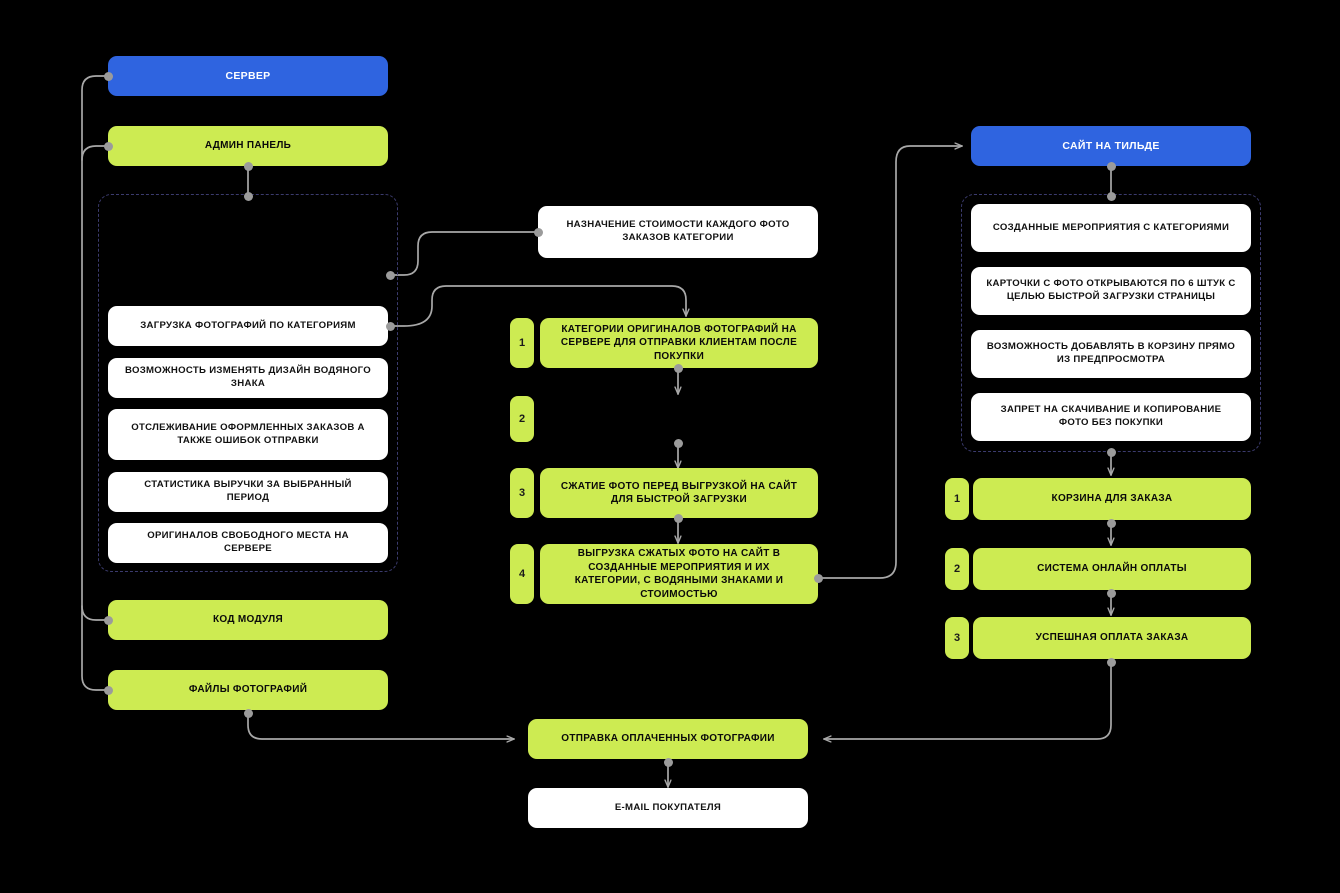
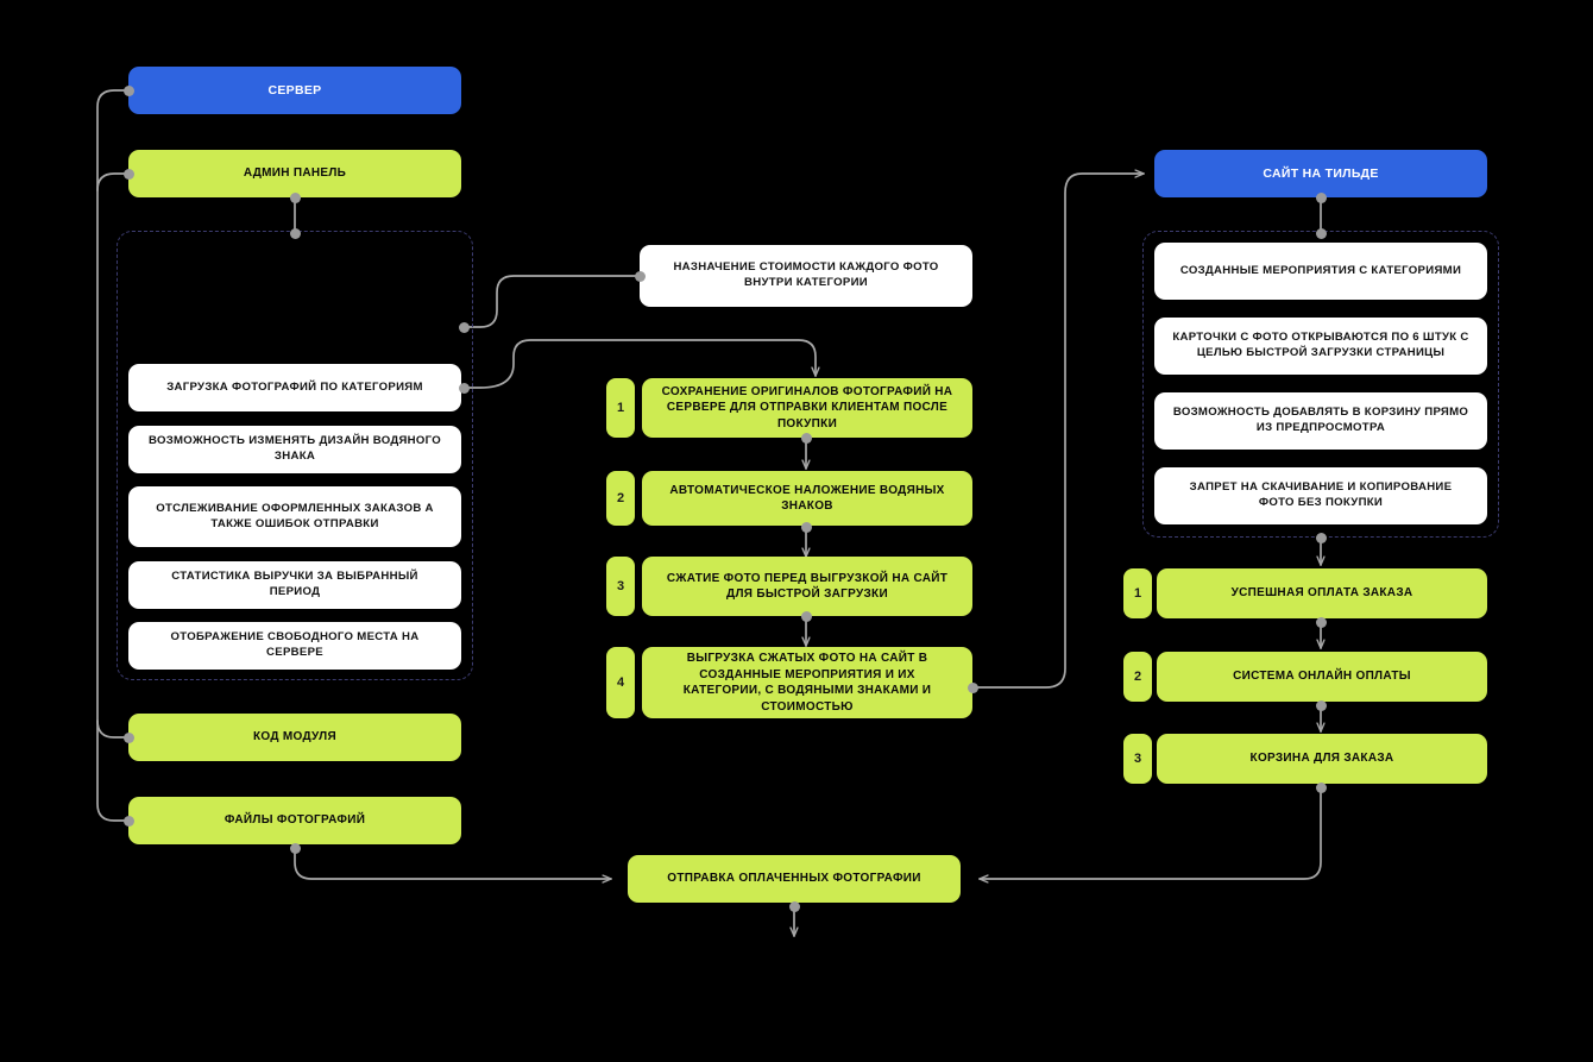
  СЕРВЕР
  АДМИН ПАНЕЛЬ
  ЗАГРУЗКА ФОТОГРАФИЙ ПО КАТЕГОРИЯМ
  ВОЗМОЖНОСТЬ ИЗМЕНЯТЬ ДИЗАЙН ВОДЯНОГО ЗНАКА
  ОТСЛЕЖИВАНИЕ ОФОРМЛЕННЫХ ЗАКАЗОВ А ТАКЖЕ ОШИБОК ОТПРАВКИ
  СТАТИСТИКА ВЫРУЧКИ ЗА ВЫБРАННЫЙ ПЕРИОД
- ОРИГИНАЛОВ СВОБОДНОГО МЕСТА НА СЕРВЕРЕ
+ ОТОБРАЖЕНИЕ СВОБОДНОГО МЕСТА НА СЕРВЕРЕ
  КОД МОДУЛЯ
  ФАЙЛЫ ФОТОГРАФИЙ
- НАЗНАЧЕНИЕ СТОИМОСТИ КАЖДОГО ФОТО ЗАКАЗОВ КАТЕГОРИИ
+ НАЗНАЧЕНИЕ СТОИМОСТИ КАЖДОГО ФОТО ВНУТРИ КАТЕГОРИИ
  1
- КАТЕГОРИИ ОРИГИНАЛОВ ФОТОГРАФИЙ НА СЕРВЕРЕ ДЛЯ ОТПРАВКИ КЛИЕНТАМ ПОСЛЕ ПОКУПКИ
+ СОХРАНЕНИЕ ОРИГИНАЛОВ ФОТОГРАФИЙ НА СЕРВЕРЕ ДЛЯ ОТПРАВКИ КЛИЕНТАМ ПОСЛЕ ПОКУПКИ
  2
+ АВТОМАТИЧЕСКОЕ НАЛОЖЕНИЕ ВОДЯНЫХ ЗНАКОВ
  3
  СЖАТИЕ ФОТО ПЕРЕД ВЫГРУЗКОЙ НА САЙТ ДЛЯ БЫСТРОЙ ЗАГРУЗКИ
  4
  ВЫГРУЗКА СЖАТЫХ ФОТО НА САЙТ В СОЗДАННЫЕ МЕРОПРИЯТИЯ И ИХ КАТЕГОРИИ, С ВОДЯНЫМИ ЗНАКАМИ И СТОИМОСТЬЮ
  САЙТ НА ТИЛЬДЕ
  СОЗДАННЫЕ МЕРОПРИЯТИЯ С КАТЕГОРИЯМИ
  КАРТОЧКИ С ФОТО ОТКРЫВАЮТСЯ ПО 6 ШТУК С ЦЕЛЬЮ БЫСТРОЙ ЗАГРУЗКИ СТРАНИЦЫ
  ВОЗМОЖНОСТЬ ДОБАВЛЯТЬ В КОРЗИНУ ПРЯМО ИЗ ПРЕДПРОСМОТРА
  ЗАПРЕТ НА СКАЧИВАНИЕ И КОПИРОВАНИЕ ФОТО БЕЗ ПОКУПКИ
  1
- КОРЗИНА ДЛЯ ЗАКАЗА
+ УСПЕШНАЯ ОПЛАТА ЗАКАЗА
  2
  СИСТЕМА ОНЛАЙН ОПЛАТЫ
  3
- УСПЕШНАЯ ОПЛАТА ЗАКАЗА
+ КОРЗИНА ДЛЯ ЗАКАЗА
  ОТПРАВКА ОПЛАЧЕННЫХ ФОТОГРАФИИ
- E-MAIL ПОКУПАТЕЛЯ
